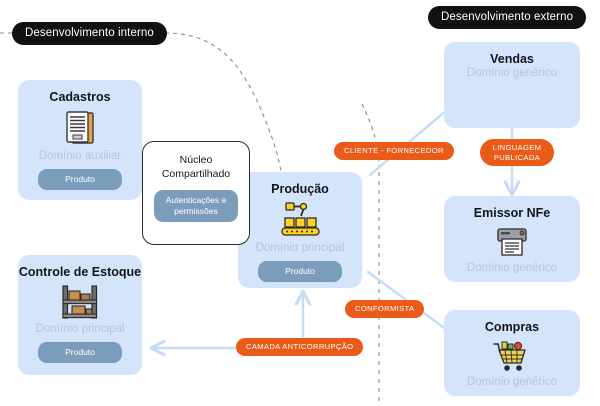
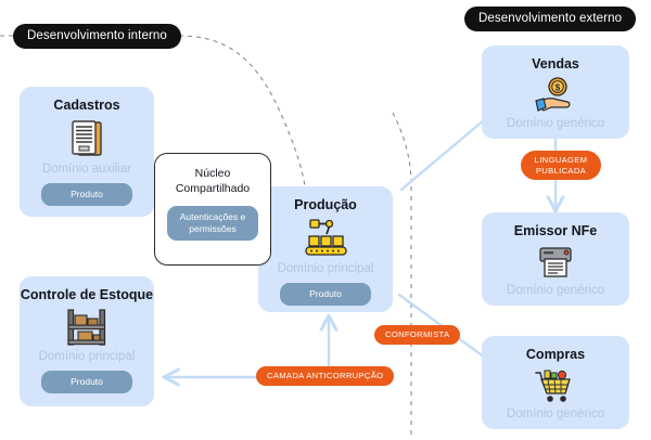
  Desenvolvimento interno
  Desenvolvimento externo
  Cadastros
  Domínio auxiliar
  Produto
  Núcleo
  Compartilhado
  Autenticações e permissões
  Produção
  Domínio principal
  Produto
  Controle de Estoque
  Domínio principal
  Produto
  Vendas
+ $
  Domínio genérico
  Emissor NFe
  Domínio genérico
  Compras
  Domínio genérico
- CLIENTE - FORNECEDOR
  LINGUAGEM PUBLICADA
  CONFORMISTA
  CAMADA ANTICORRUPÇÃO
